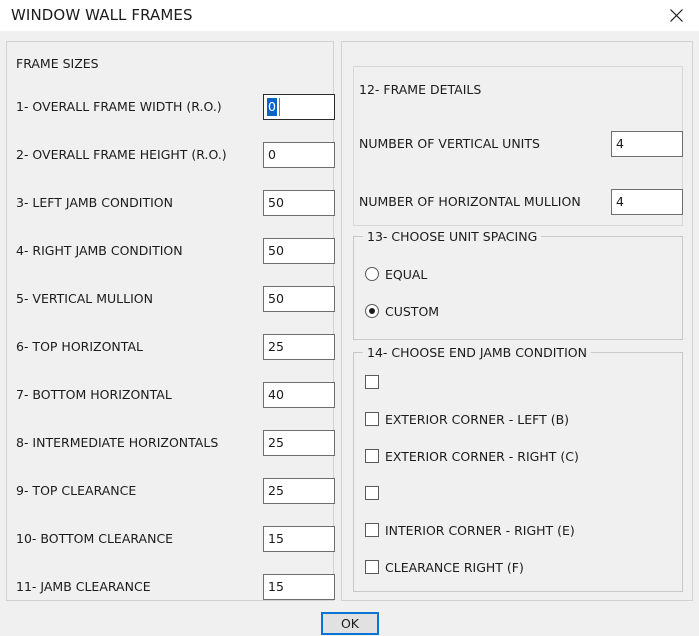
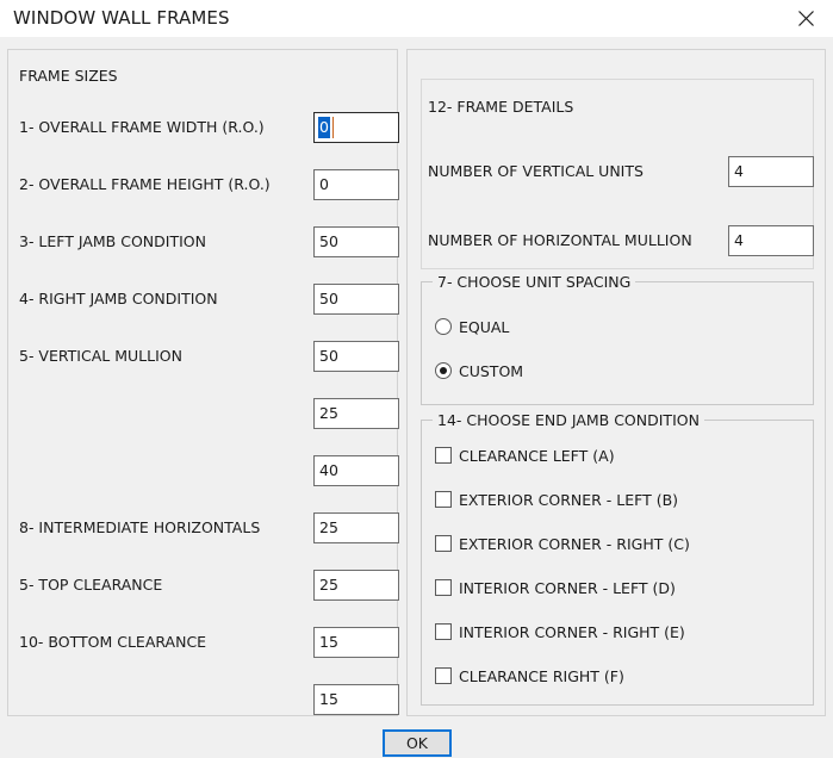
  WINDOW WALL FRAMES
  FRAME SIZES
  1- OVERALL FRAME WIDTH (R.O.)
  0
  2- OVERALL FRAME HEIGHT (R.O.)
  0
  3- LEFT JAMB CONDITION
  50
  4- RIGHT JAMB CONDITION
  50
  5- VERTICAL MULLION
  50
- 6- TOP HORIZONTAL
  25
- 7- BOTTOM HORIZONTAL
  40
  8- INTERMEDIATE HORIZONTALS
  25
- 9- TOP CLEARANCE
+ 5- TOP CLEARANCE
  25
  10- BOTTOM CLEARANCE
  15
- 11- JAMB CLEARANCE
  15
  12- FRAME DETAILS
  NUMBER OF VERTICAL UNITS
  4
  NUMBER OF HORIZONTAL MULLION
  4
- 13- CHOOSE UNIT SPACING
+ 7- CHOOSE UNIT SPACING
  EQUAL
  CUSTOM
  14- CHOOSE END JAMB CONDITION
+ CLEARANCE LEFT (A)
  EXTERIOR CORNER - LEFT (B)
  EXTERIOR CORNER - RIGHT (C)
+ INTERIOR CORNER - LEFT (D)
  INTERIOR CORNER - RIGHT (E)
  CLEARANCE RIGHT (F)
  OK
